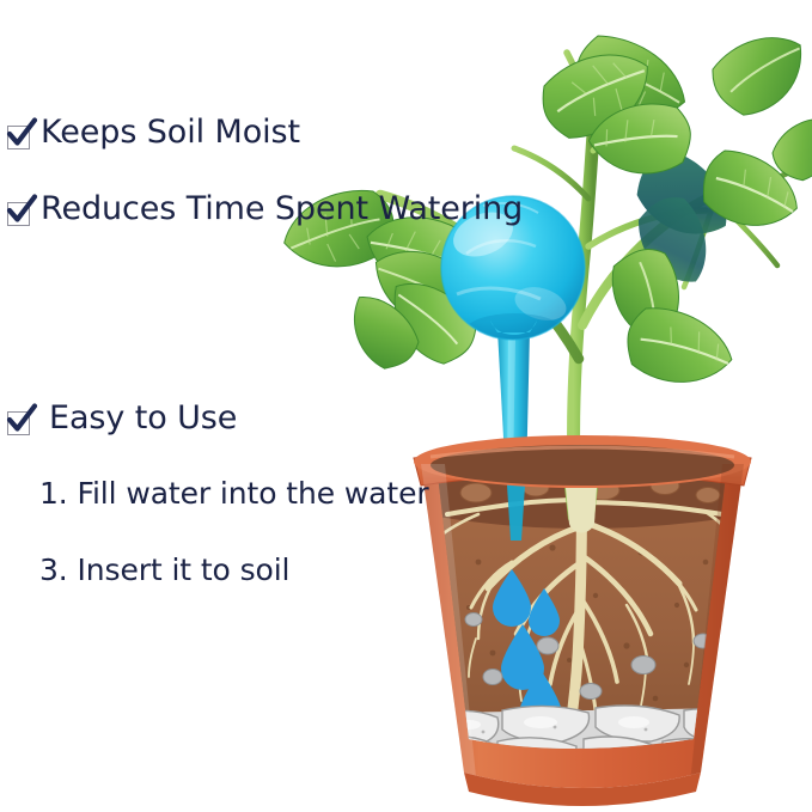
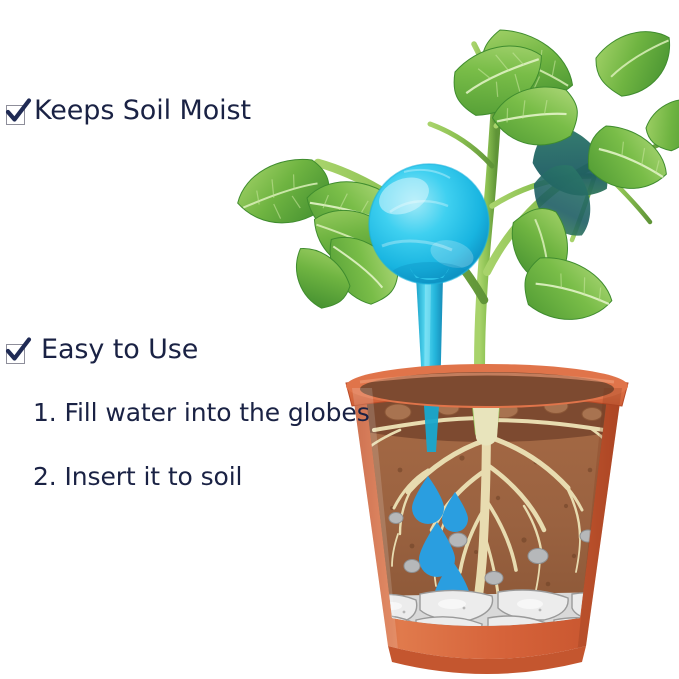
  Keeps Soil Moist
- Reduces Time Spent Watering
  Easy to Use
- 1. Fill water into the water
+ 1. Fill water into the globes
- 3. Insert it to soil
+ 2. Insert it to soil
